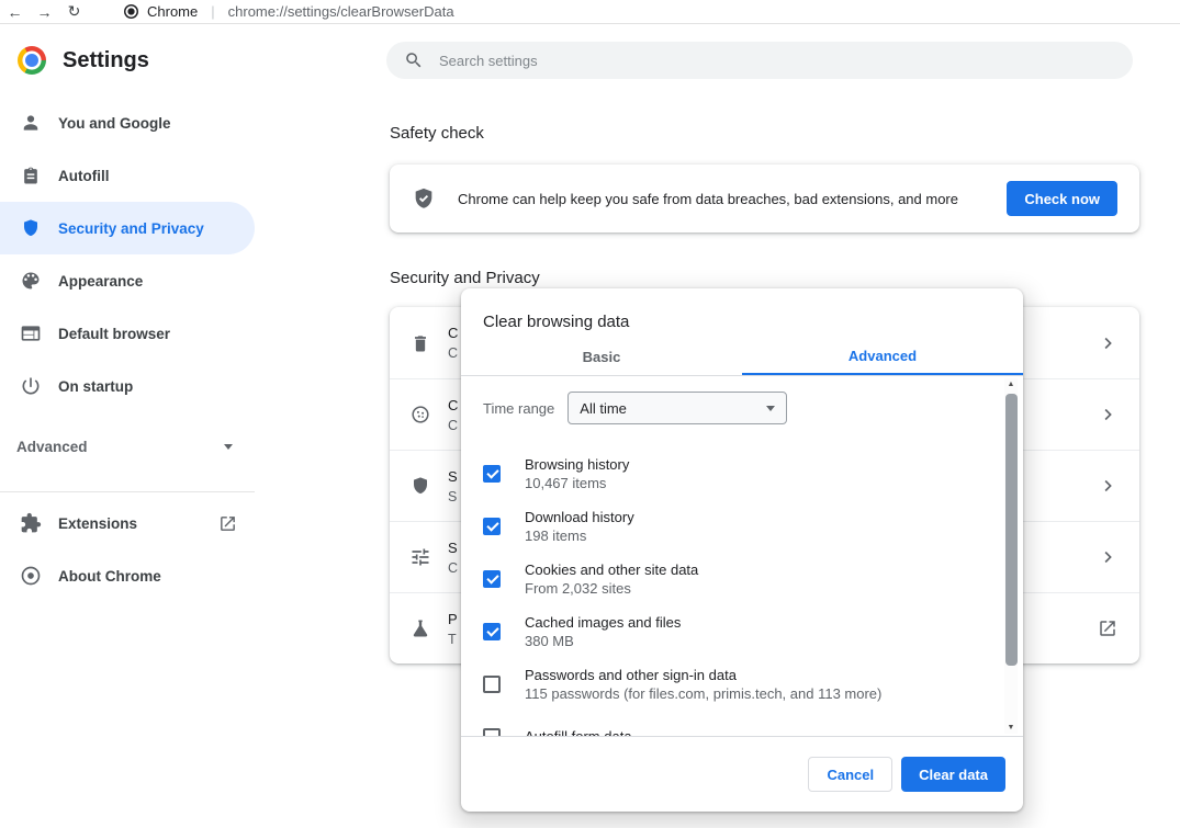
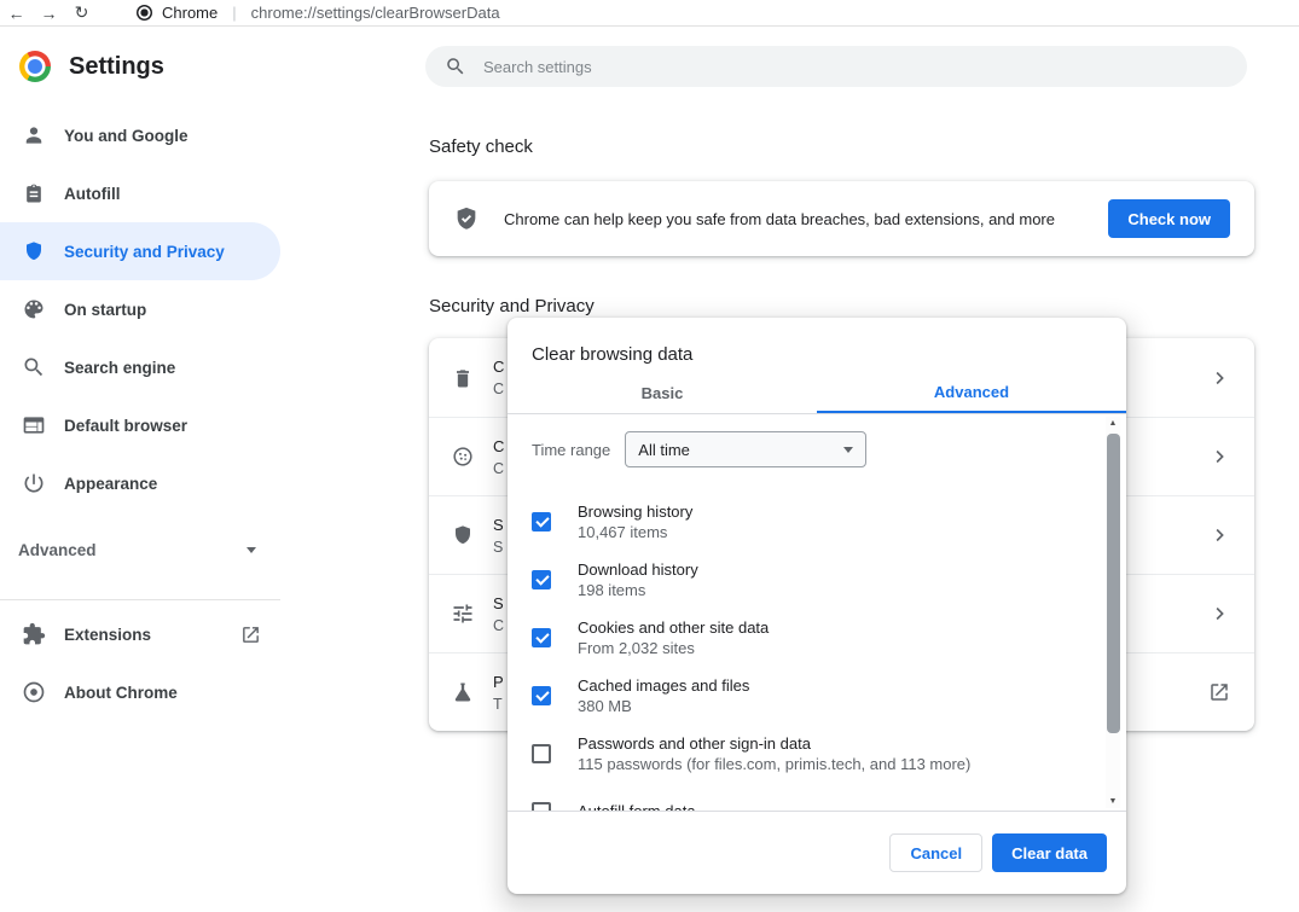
  ←
  →
  ↻
  Chrome
  |
  chrome://settings/clearBrowserData
  Settings
  You and Google
  Autofill
  Security and Privacy
- Appearance
+ On startup
+ Search engine
  Default browser
- On startup
+ Appearance
  Advanced
  Extensions
  About Chrome
  Search settings
  Safety check
  Chrome can help keep you safe from data breaches, bad extensions, and more
  Check now
  Security and Privacy
  C
  C
  C
  C
  S
  S
  S
  C
  P
  T
  Clear browsing data
  Basic
  Advanced
  Time range
  All time
  Browsing history
  10,467 items
  Download history
  198 items
  Cookies and other site data
  From 2,032 sites
  Cached images and files
  380 MB
  Passwords and other sign-in data
  115 passwords (for files.com, primis.tech, and 113 more)
  Cancel
  Clear data
